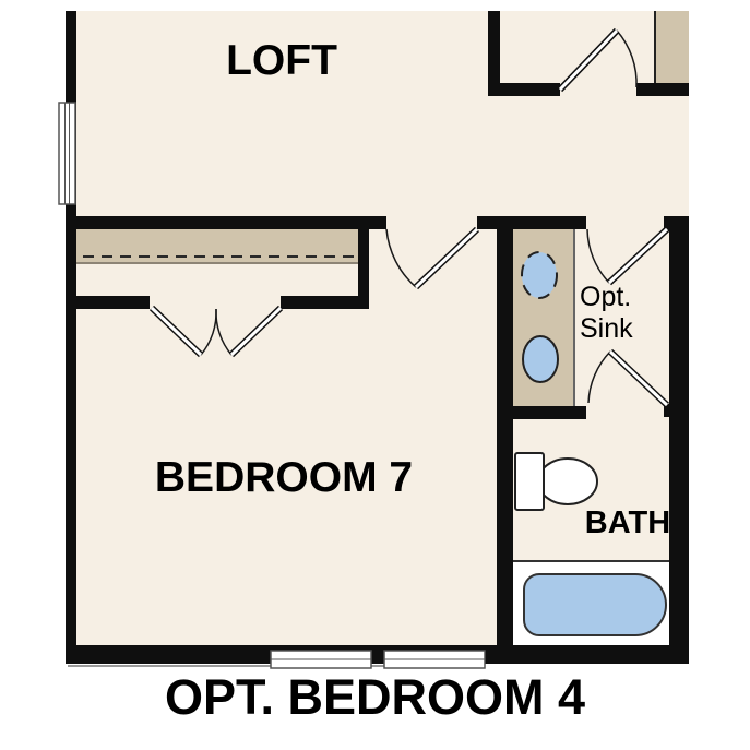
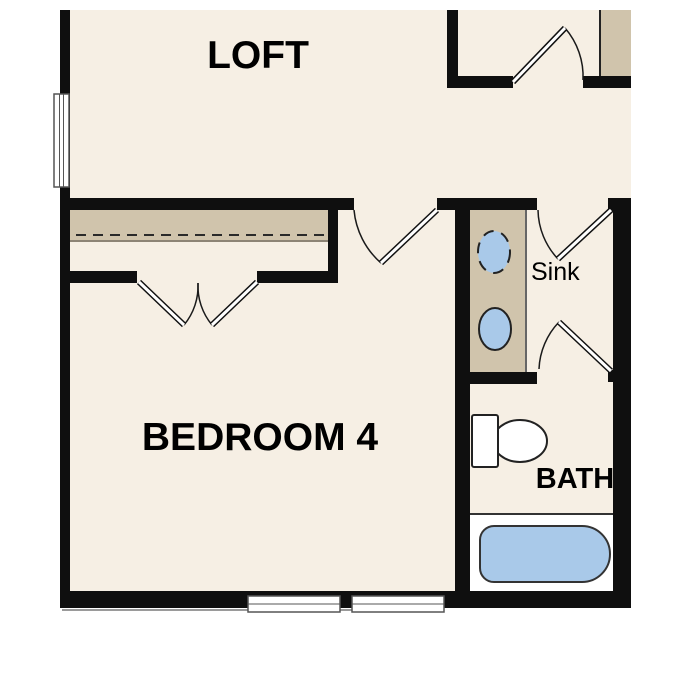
  LOFT
- BEDROOM 7
+ BEDROOM 4
  BATH
- Opt.
  Sink
- OPT. BEDROOM 4
